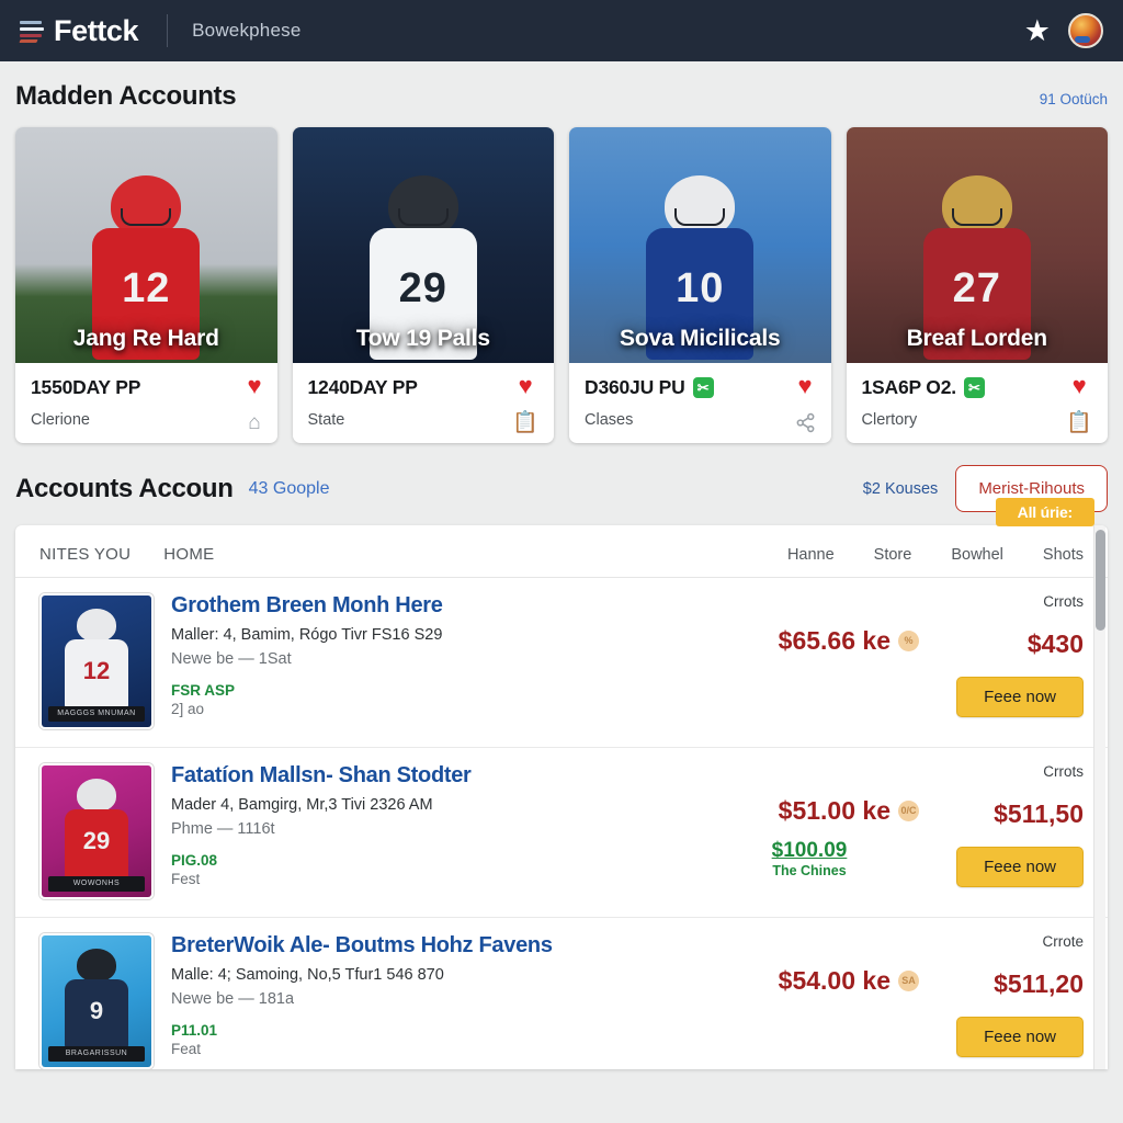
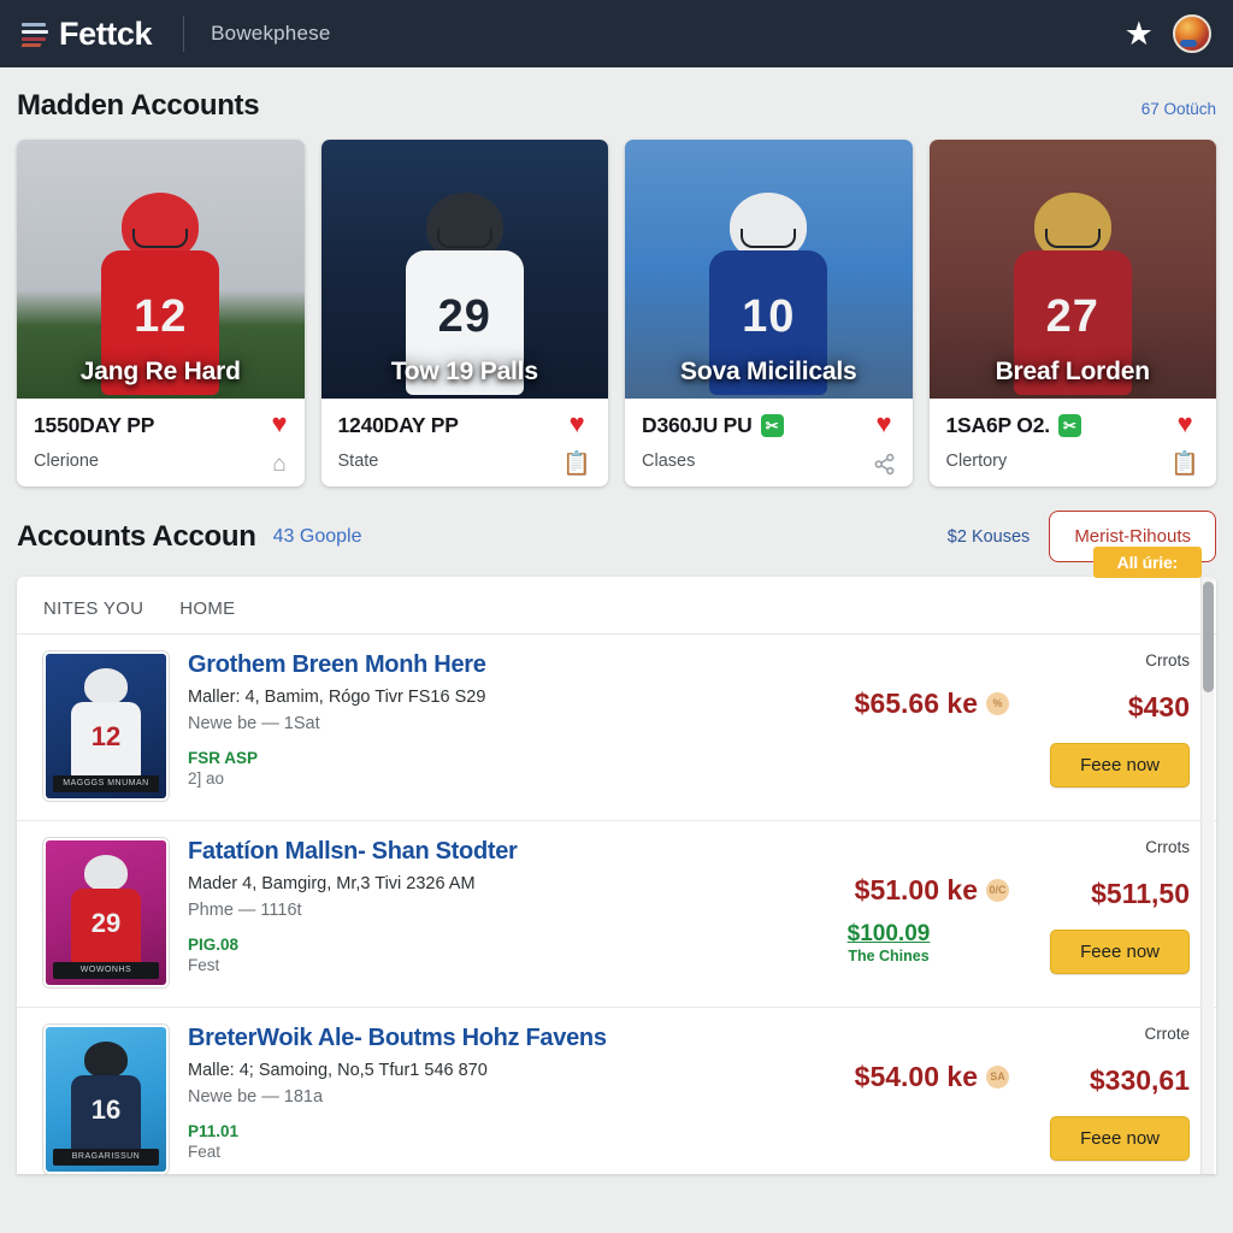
  Fettck
  Bowekphese
  ★
  Madden Accounts
- 91 Ootüch
+ 67 Ootüch
  12
  Jang Re Hard
  1550DAY PP
  Clerione
  ♥
  ⌂
  29
  Tow 19 Palls
  1240DAY PP
  State
  ♥
  📋
  10
  Sova Micilicals
  D360JU PU
  Clases
  ♥
  27
  Breaf Lorden
  1SA6P O2.
  Clertory
  ♥
  📋
  Accounts Accoun
  43 Goople
  $2 Kouses
  Merist-Rihouts
  All úrie:
  NITES YOU
  HOME
- Hanne
- Store
- Bowhel
- Shots
  12
  Grothem Breen Monh Here
  Maller: 4, Bamim, Rógo Tivr FS16 S29
  Newe be — 1Sat
  FSR ASP
  2] ao
  $65.66 ke
  %
  Crrots
  $430
  Feee now
  29
  Fatatíon Mallsn- Shan Stodter
  Mader 4, Bamgirg, Mr,3 Tivi 2326 AM
  Phme — 1116t
  PIG.08
  Fest
  $51.00 ke
  0/C
  $100.09
  The Chines
  Crrots
  $511,50
  Feee now
- 9
+ 16
  BreterWoik Ale- Boutms Hohz Favens
  Malle: 4; Samoing, No,5 Tfur1 546 870
  Newe be — 181a
  P11.01
  Feat
  $54.00 ke
  SA
  Crrote
- $511,20
+ $330,61
  Feee now
